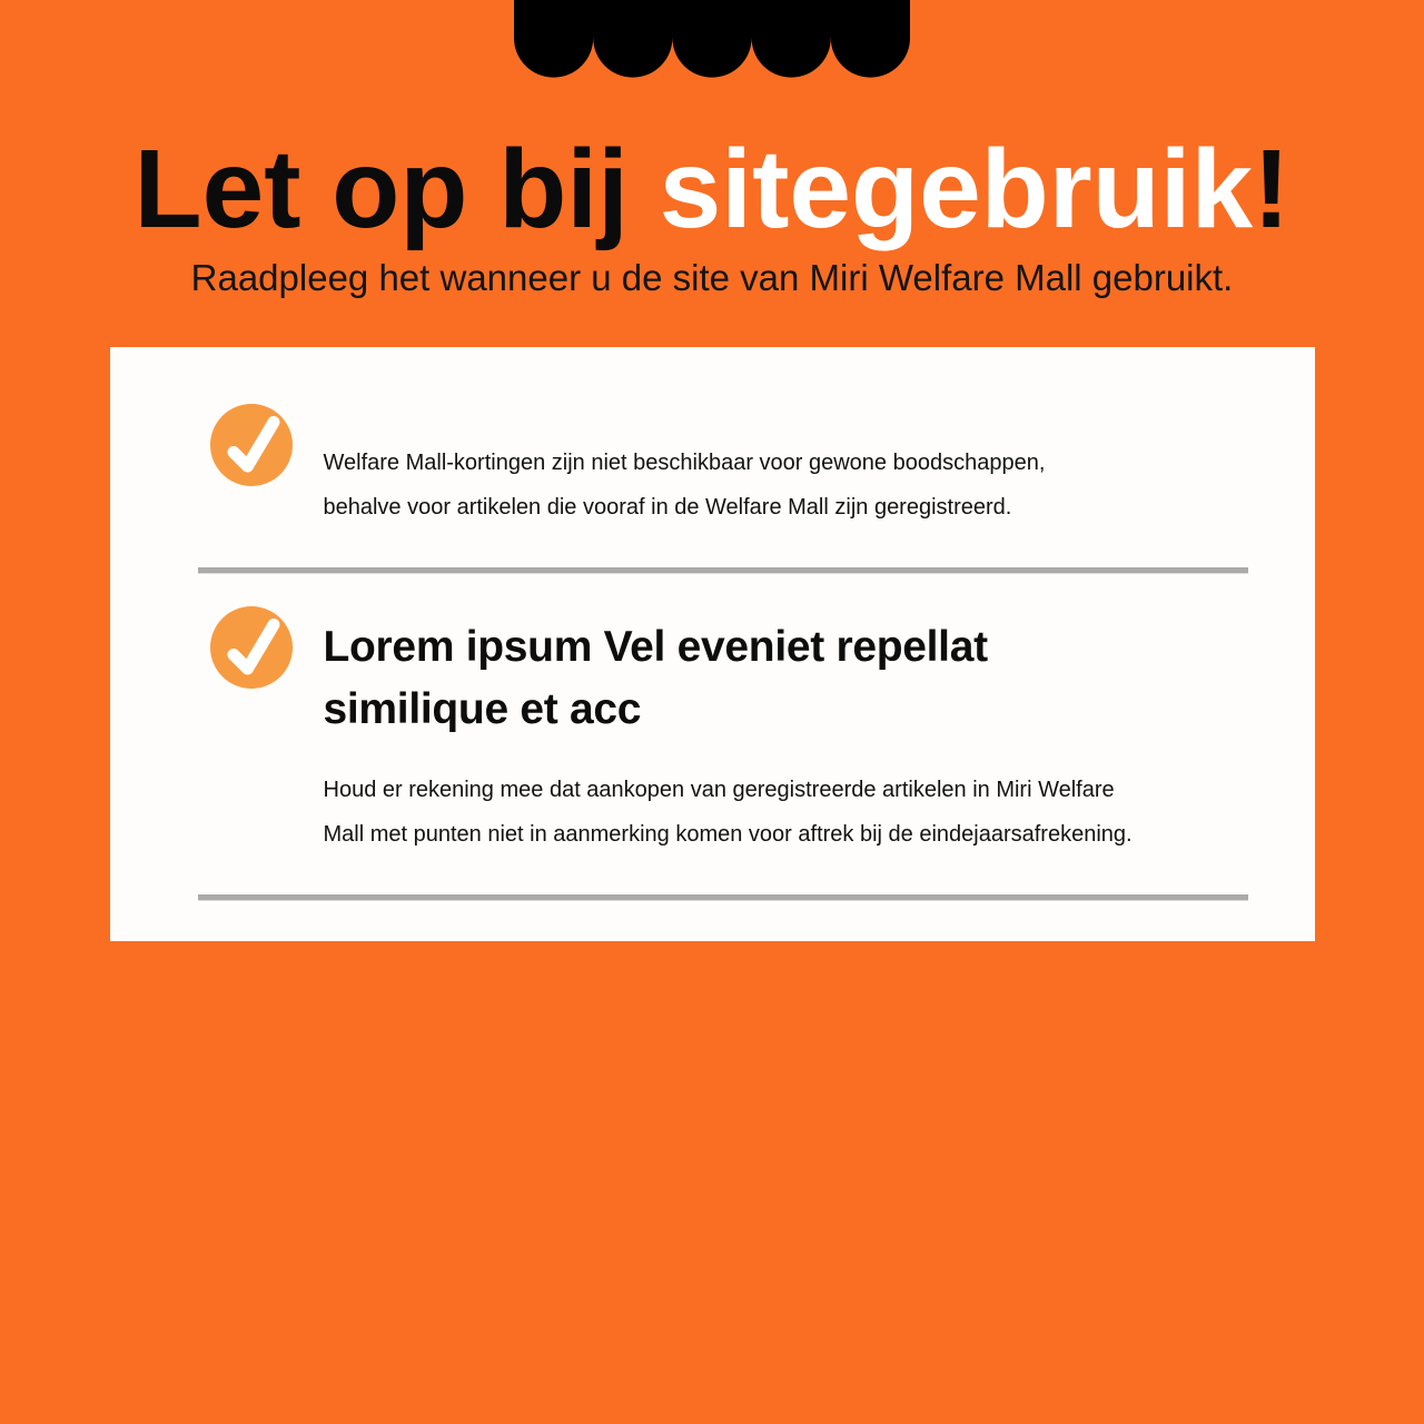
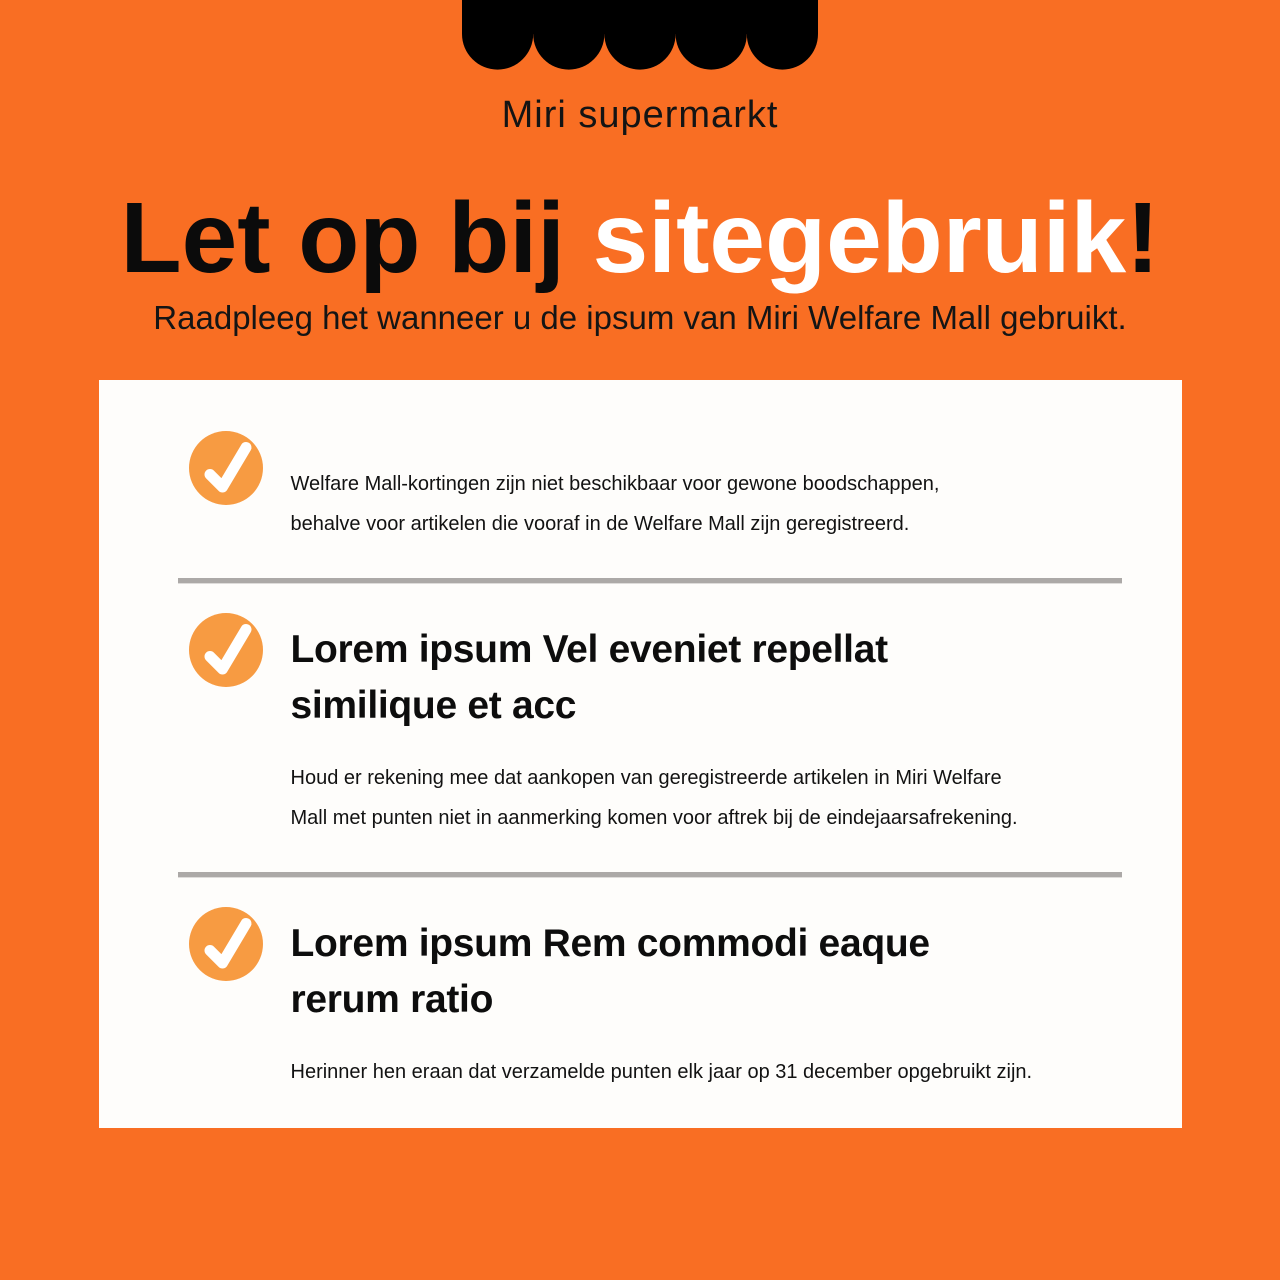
+ Miri supermarkt
  Let op bij sitegebruik!
- Raadpleeg het wanneer u de site van Miri Welfare Mall gebruikt.
+ Raadpleeg het wanneer u de ipsum van Miri Welfare Mall gebruikt.
  Welfare Mall-kortingen zijn niet beschikbaar voor gewone boodschappen,
  behalve voor artikelen die vooraf in de Welfare Mall zijn geregistreerd.
  Lorem ipsum Vel eveniet repellat
  similique et acc
  Houd er rekening mee dat aankopen van geregistreerde artikelen in Miri Welfare
  Mall met punten niet in aanmerking komen voor aftrek bij de eindejaarsafrekening.
+ Lorem ipsum Rem commodi eaque
+ rerum ratio
+ Herinner hen eraan dat verzamelde punten elk jaar op 31 december opgebruikt zijn.
